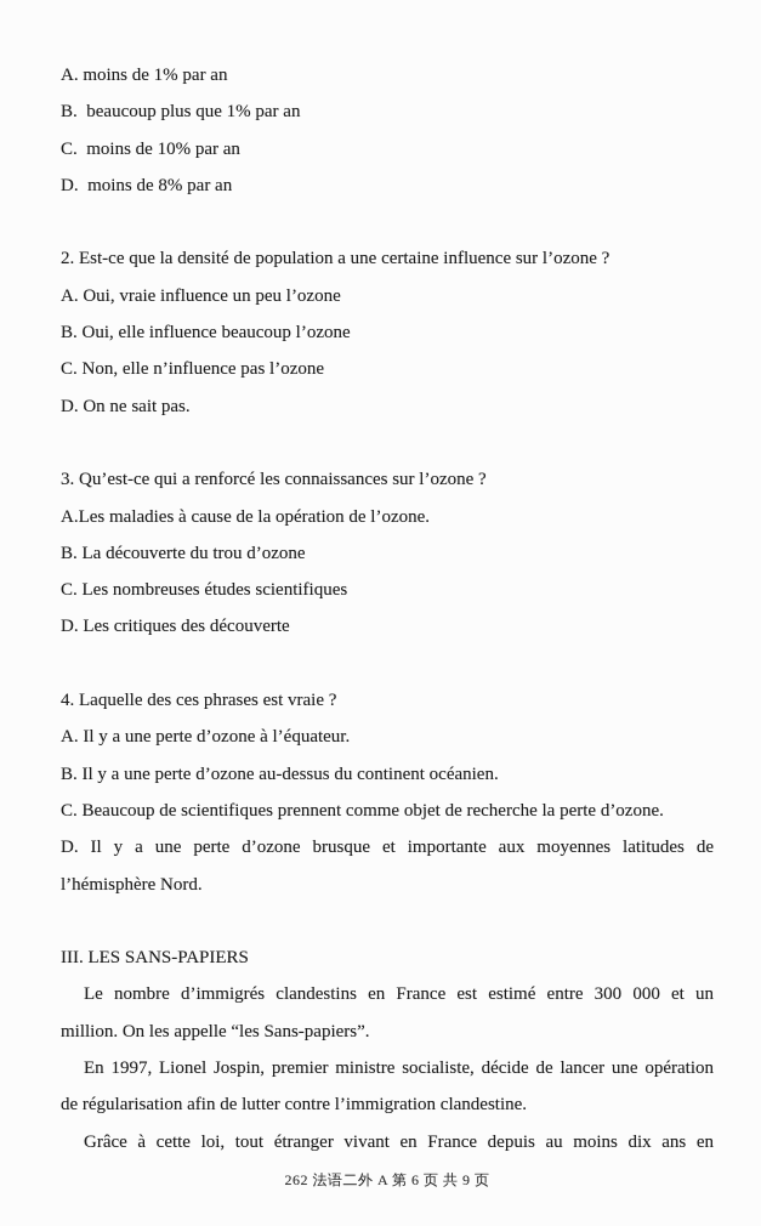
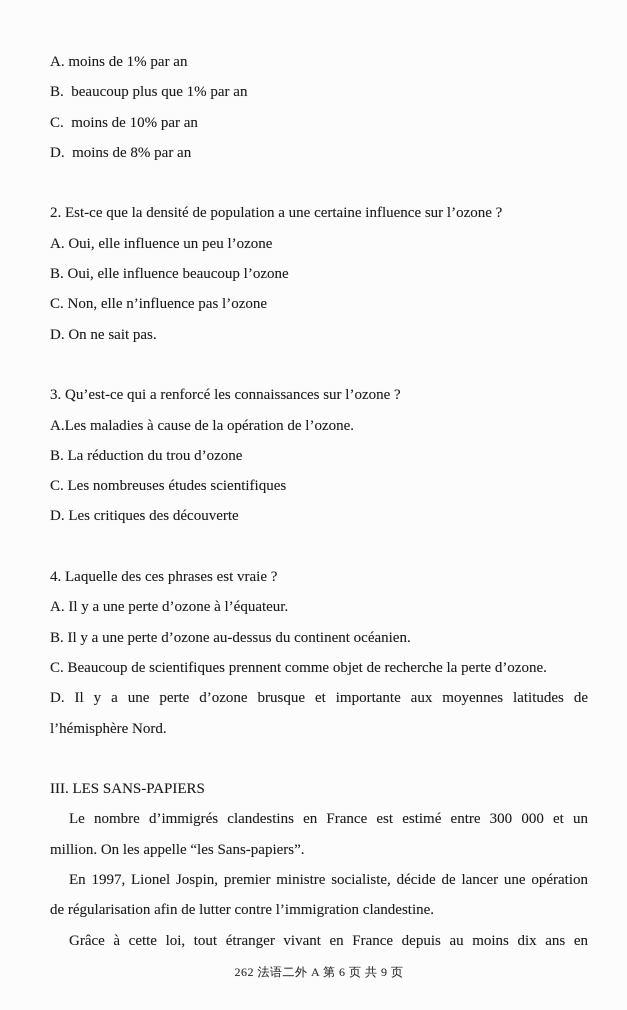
  A. moins de 1% par an
  B. beaucoup plus que 1% par an
  C. moins de 10% par an
  D. moins de 8% par an
  2. Est-ce que la densité de population a une certaine influence sur l’ozone ?
- A. Oui, vraie influence un peu l’ozone
+ A. Oui, elle influence un peu l’ozone
  B. Oui, elle influence beaucoup l’ozone
  C. Non, elle n’influence pas l’ozone
  D. On ne sait pas.
  3. Qu’est-ce qui a renforcé les connaissances sur l’ozone ?
  A.Les maladies à cause de la opération de l’ozone.
- B. La découverte du trou d’ozone
+ B. La réduction du trou d’ozone
  C. Les nombreuses études scientifiques
  D. Les critiques des découverte
  4. Laquelle des ces phrases est vraie ?
  A. Il y a une perte d’ozone à l’équateur.
  B. Il y a une perte d’ozone au-dessus du continent océanien.
  C. Beaucoup de scientifiques prennent comme objet de recherche la perte d’ozone.
  D. Il y a une perte d’ozone brusque et importante aux moyennes latitudes de
  l’hémisphère Nord.
  III. LES SANS-PAPIERS
  Le nombre d’immigrés clandestins en France est estimé entre 300 000 et un
  million. On les appelle “les Sans-papiers”.
  En 1997, Lionel Jospin, premier ministre socialiste, décide de lancer une opération
  de régularisation afin de lutter contre l’immigration clandestine.
  Grâce à cette loi, tout étranger vivant en France depuis au moins dix ans en
  262 法语二外 A 第 6 页 共 9 页
